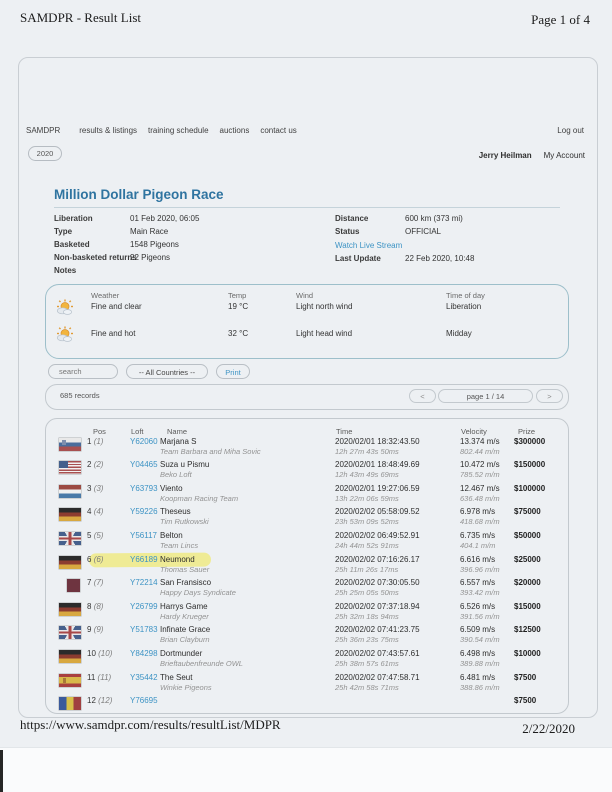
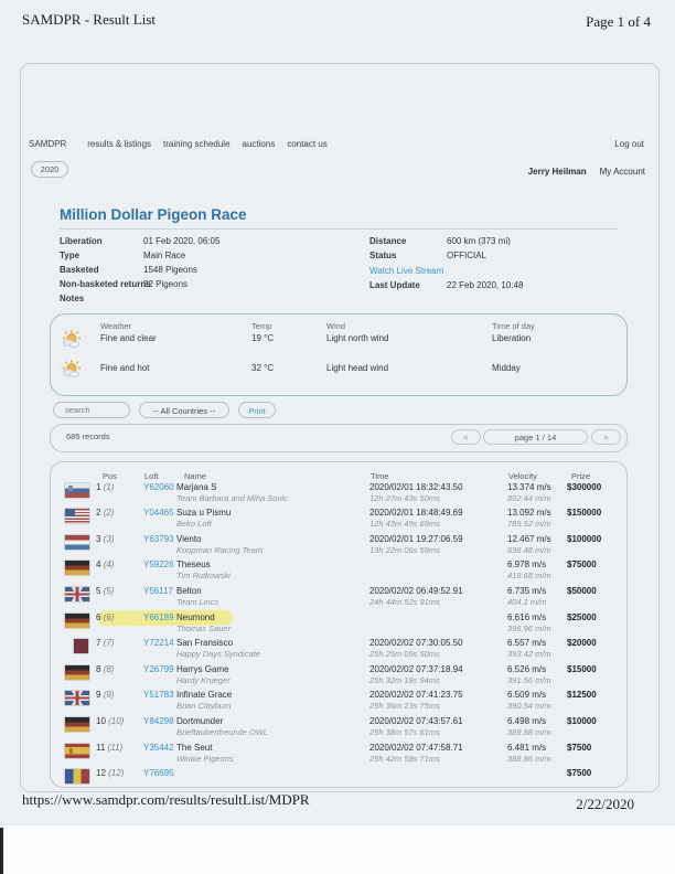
  SAMDPR - Result List
  Page 1 of 4
  SAMDPR
  results & listings
  training schedule
  auctions
  contact us
  Log out
  2020
  Jerry Heilman My Account
  Million Dollar Pigeon Race
  Liberation
  01 Feb 2020, 06:05
  Type
  Main Race
  Basketed
  1548 Pigeons
  Non-basketed returns
  22 Pigeons
  Notes
  Distance
  600 km (373 mi)
  Status
  OFFICIAL
  Watch Live Stream
  Last Update
  22 Feb 2020, 10:48
  Weather
  Temp
  Wind
  Time of day
  Fine and clear
  19 °C
  Light north wind
  Liberation
  Fine and hot
  32 °C
  Light head wind
  Midday
  search
  -- All Countries --
  Print
  685 records
  <
  page 1 / 14
  >
  Pos
  Loft
  Name
  Time
  Velocity
  Prize
  1 (1)
  Y62060
  Marjana S
  Team Barbara and Miha Sovic
  2020/02/01 18:32:43.50
  12h 27m 43s 50ms
  13.374 m/s
  802.44 m/m
  $300000
  2 (2)
  Y04465
  Suza u Pismu
  Beko Loft
  2020/02/01 18:48:49.69
  12h 43m 49s 69ms
- 10.472 m/s
+ 13.092 m/s
  785.52 m/m
  $150000
  3 (3)
  Y63793
  Viento
  Koopman Racing Team
  2020/02/01 19:27:06.59
  13h 22m 06s 59ms
  12.467 m/s
  636.48 m/m
  $100000
  4 (4)
  Y59226
  Theseus
  Tim Rutkowski
- 2020/02/02 05:58:09.52
- 23h 53m 09s 52ms
  6.978 m/s
  418.68 m/m
  $75000
  5 (5)
  Y56117
  Belton
  Team Lincs
  2020/02/02 06:49:52.91
  24h 44m 52s 91ms
  6.735 m/s
  404.1 m/m
  $50000
  6 (6)
  Y66189
  Neumond
  Thomas Sauer
- 2020/02/02 07:16:26.17
- 25h 11m 26s 17ms
  6.616 m/s
  396.96 m/m
  $25000
  7 (7)
  Y72214
  San Fransisco
  Happy Days Syndicate
  2020/02/02 07:30:05.50
  25h 25m 05s 50ms
  6.557 m/s
  393.42 m/m
  $20000
  8 (8)
  Y26799
  Harrys Game
  Hardy Krueger
  2020/02/02 07:37:18.94
  25h 32m 18s 94ms
  6.526 m/s
  391.56 m/m
  $15000
  9 (9)
  Y51783
  Infinate Grace
  Brian Clayburn
  2020/02/02 07:41:23.75
  25h 36m 23s 75ms
  6.509 m/s
  390.54 m/m
  $12500
  10 (10)
  Y84298
  Dortmunder
  Brieftaubenfreunde OWL
  2020/02/02 07:43:57.61
  25h 38m 57s 61ms
  6.498 m/s
  389.88 m/m
  $10000
  11 (11)
  Y35442
  The Seut
  Winkie Pigeons
  2020/02/02 07:47:58.71
  25h 42m 58s 71ms
  6.481 m/s
  388.86 m/m
  $7500
  12 (12)
  Y76695
  $7500
  https://www.samdpr.com/results/resultList/MDPR
  2/22/2020
